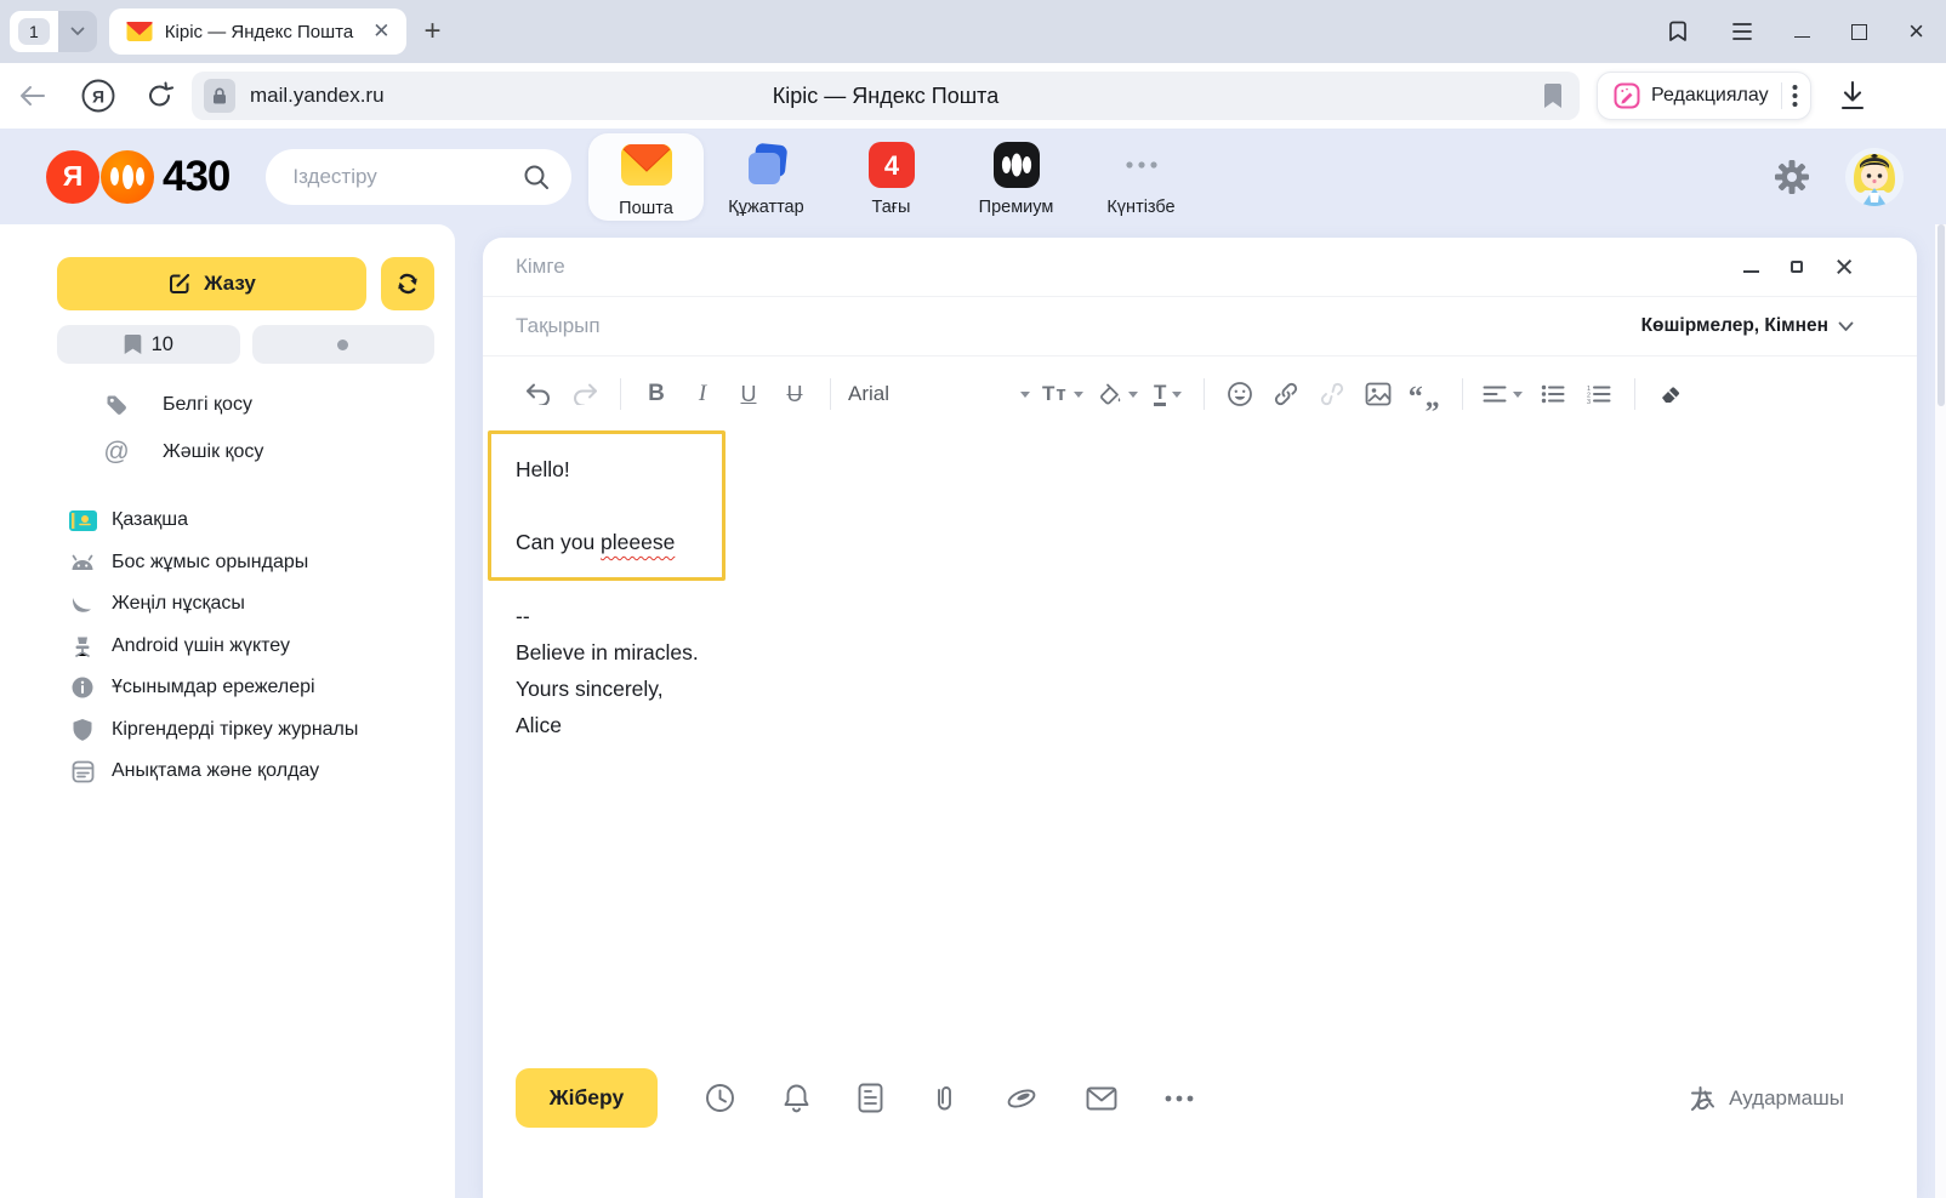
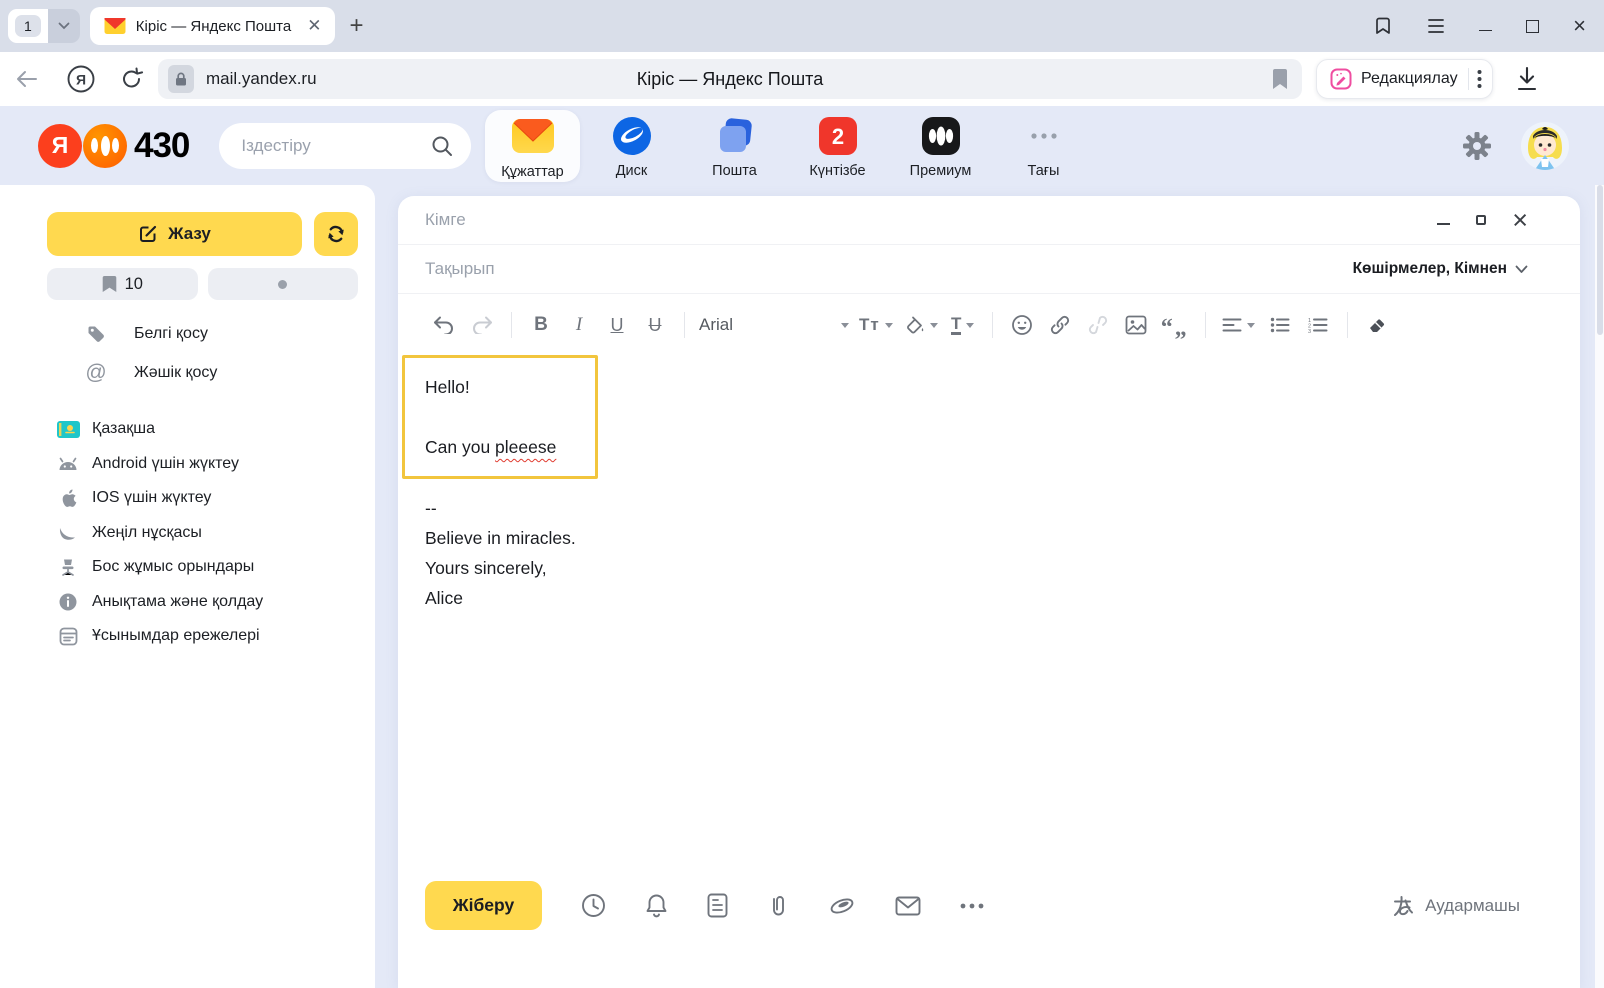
  1
  Кіріс — Яндекс Пошта
  ✕
  +
  ×
  Я
  mail.yandex.ru
  Кіріс — Яндекс Пошта
  Редакциялау
  Я
  430
  Іздестіру
- Пошта
+ Құжаттар
+ Диск
- Құжаттар
+ Пошта
- 4
+ 2
- Тағы
+ Күнтізбе
  Премиум
- Күнтізбе
+ Тағы
  Жазу
  10
  Белгі қосу
  @
  Жәшік қосу
  Қазақша
- Бос жұмыс орындары
+ Android үшін жүктеу
+ IOS үшін жүктеу
  Жеңіл нұсқасы
- Android үшін жүктеу
+ Бос жұмыс орындары
- Ұсынымдар ережелері
+ Анықтама және қолдау
- Кіргендерді тіркеу журналы
- Анықтама және қолдау
+ Ұсынымдар ережелері
  Кімге
  ×
  Тақырып
  Көшірмелер, Кімнен
  B
  I
  U
  U
  Arial
  Tт
  T
  “„
  Hello!
  Can you pleeese
  --
  Believe in miracles.
  Yours sincerely,
  Alice
  Жіберу
  Аудармашы
